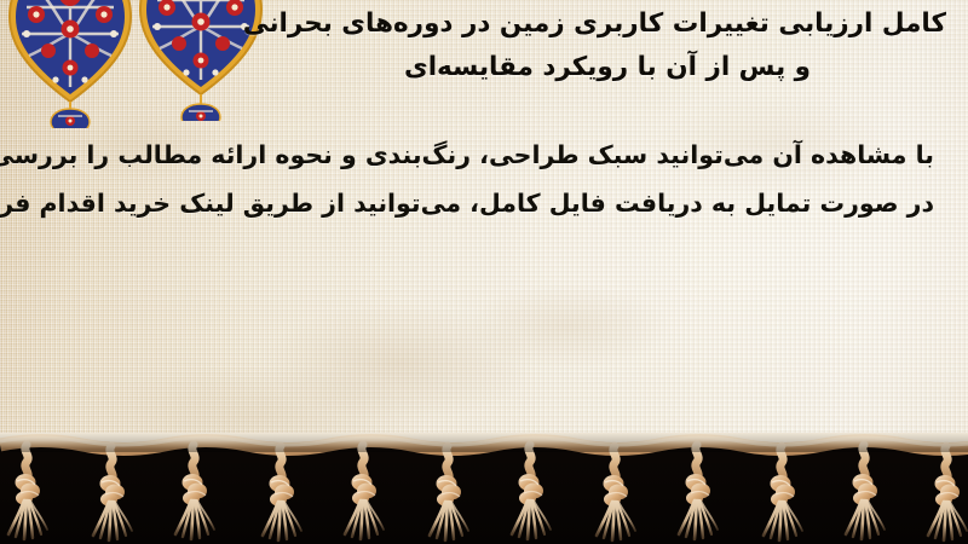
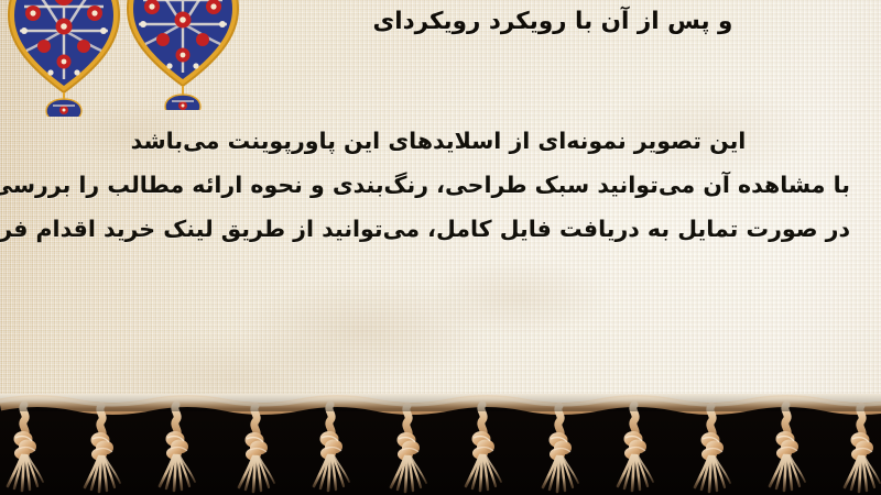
- کامل ارزیابی تغییرات کاربری زمین در دوره‌های بحرانی
- و پس از آن با رویکرد مقایسه‌ای
+ و پس از آن با رویکرد رویکرد‌ای
+ این تصویر نمونه‌ای از اسلایدهای این پاورپوینت می‌باشد
  با مشاهده آن می‌توانید سبک طراحی، رنگ‌بندی و نحوه ارائه مطالب را بررسی
  در صورت تمایل به دریافت فایل کامل، می‌توانید از طریق لینک خرید اقدام فر
